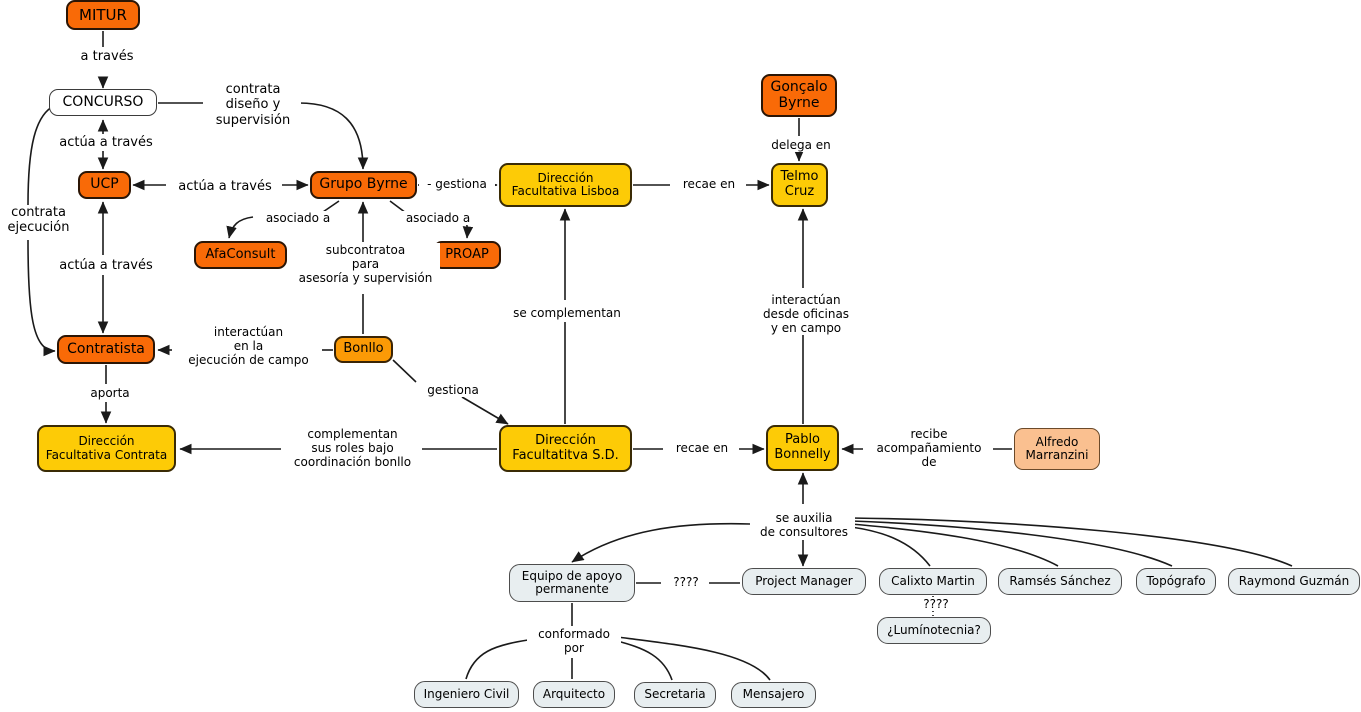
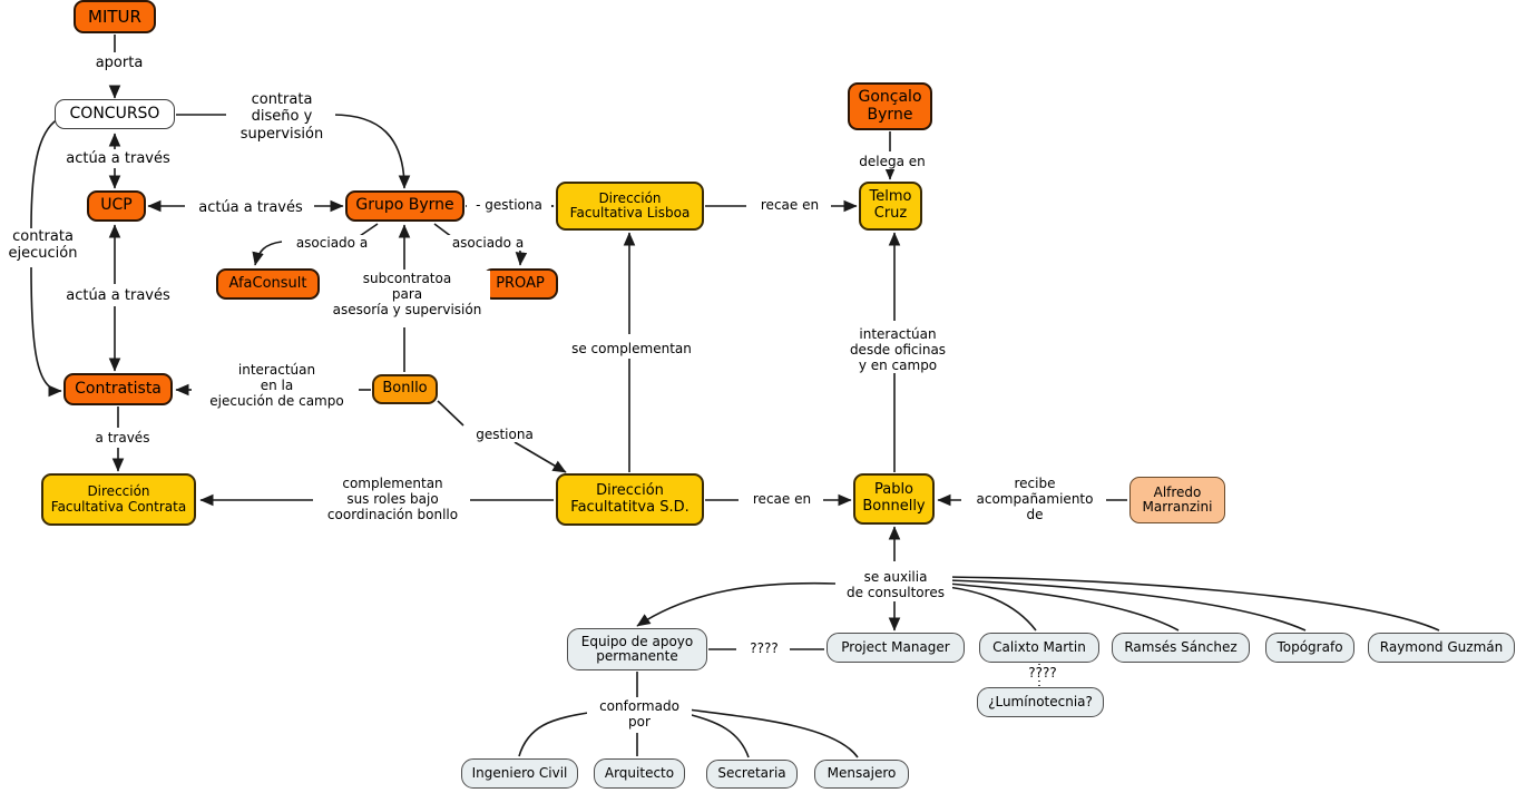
  MITUR
  CONCURSO
  UCP
  Contratista
  Dirección
  Facultativa Contrata
  Grupo Byrne
  AfaConsult
  PROAP
  Bonllo
  Dirección
  Facultativa Lisboa
  Dirección
  Facultatitva S.D.
  Gonçalo
  Byrne
  Telmo
  Cruz
  Pablo
  Bonnelly
  Alfredo
  Marranzini
  Equipo de apoyo
  permanente
  Project Manager
  Calixto Martin
  ¿Lumínotecnia?
  Ramsés Sánchez
  Topógrafo
  Raymond Guzmán
  Ingeniero Civil
  Arquitecto
  Secretaria
  Mensajero
- a través
+ aporta
  contrata
  diseño y
  supervisión
  actúa a través
  contrata
  ejecución
  actúa a través
  actúa a través
  asociado a
  asociado a
  subcontratoa
  para
  asesoría y supervisión
  - gestiona
  delega en
  recae en
  se complementan
  interactúan
  desde oficinas
  y en campo
  interactúan
  en la
  ejecución de campo
- aporta
+ a través
  gestiona
  complementan
  sus roles bajo
  coordinación bonllo
  recae en
  recibe
  acompañamiento
  de
  se auxilia
  de consultores
  ????
  ????
  conformado
  por
